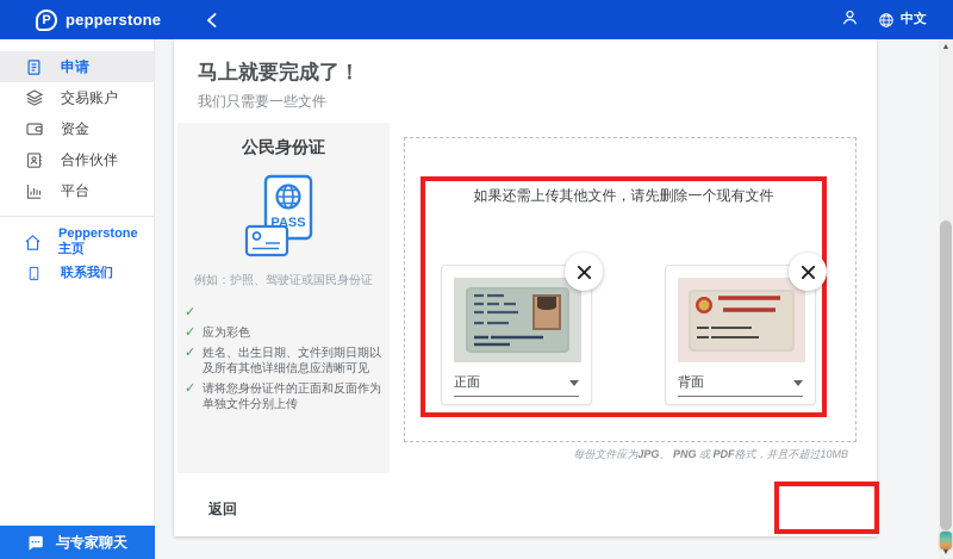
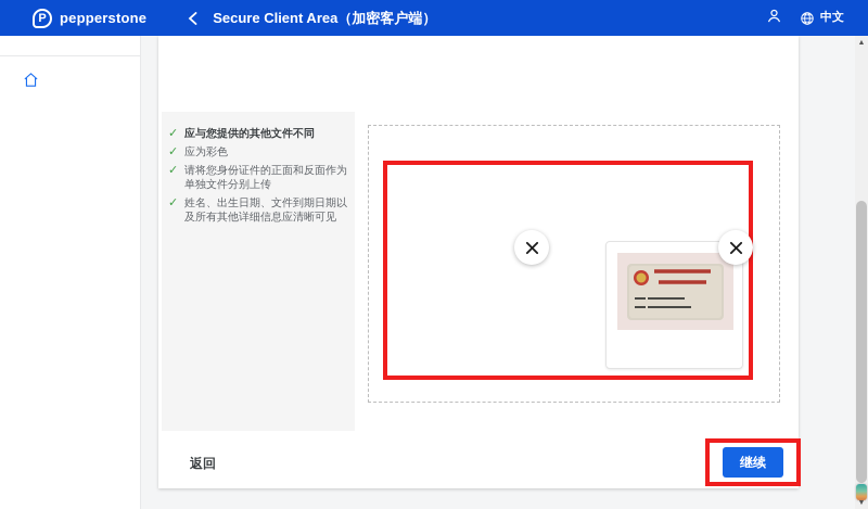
  P
  pepperstone
+ Secure Client Area（加密客户端）
  中文
- 申请
- 交易账户
- 资金
- 合作伙伴
- 平台
- Pepperstone 主页
- 联系我们
- 与专家聊天
- 马上就要完成了！
- 我们只需要一些文件
- 公民身份证
- PASS
- 例如：护照、驾驶证或国民身份证
  ✓
+ 应与您提供的其他文件不同
  ✓
  应为彩色
  ✓
- 姓名、出生日期、文件到期日期以及所有其他详细信息应清晰可见
+ 请将您身份证件的正面和反面作为单独文件分别上传
  ✓
- 请将您身份证件的正面和反面作为单独文件分别上传
+ 姓名、出生日期、文件到期日期以及所有其他详细信息应清晰可见
- 如果还需上传其他文件，请先删除一个现有文件
- 正面
- 背面
- 每份文件应为JPG、 PNG 或 PDF格式，并且不超过10MB
  返回
+ 继续
